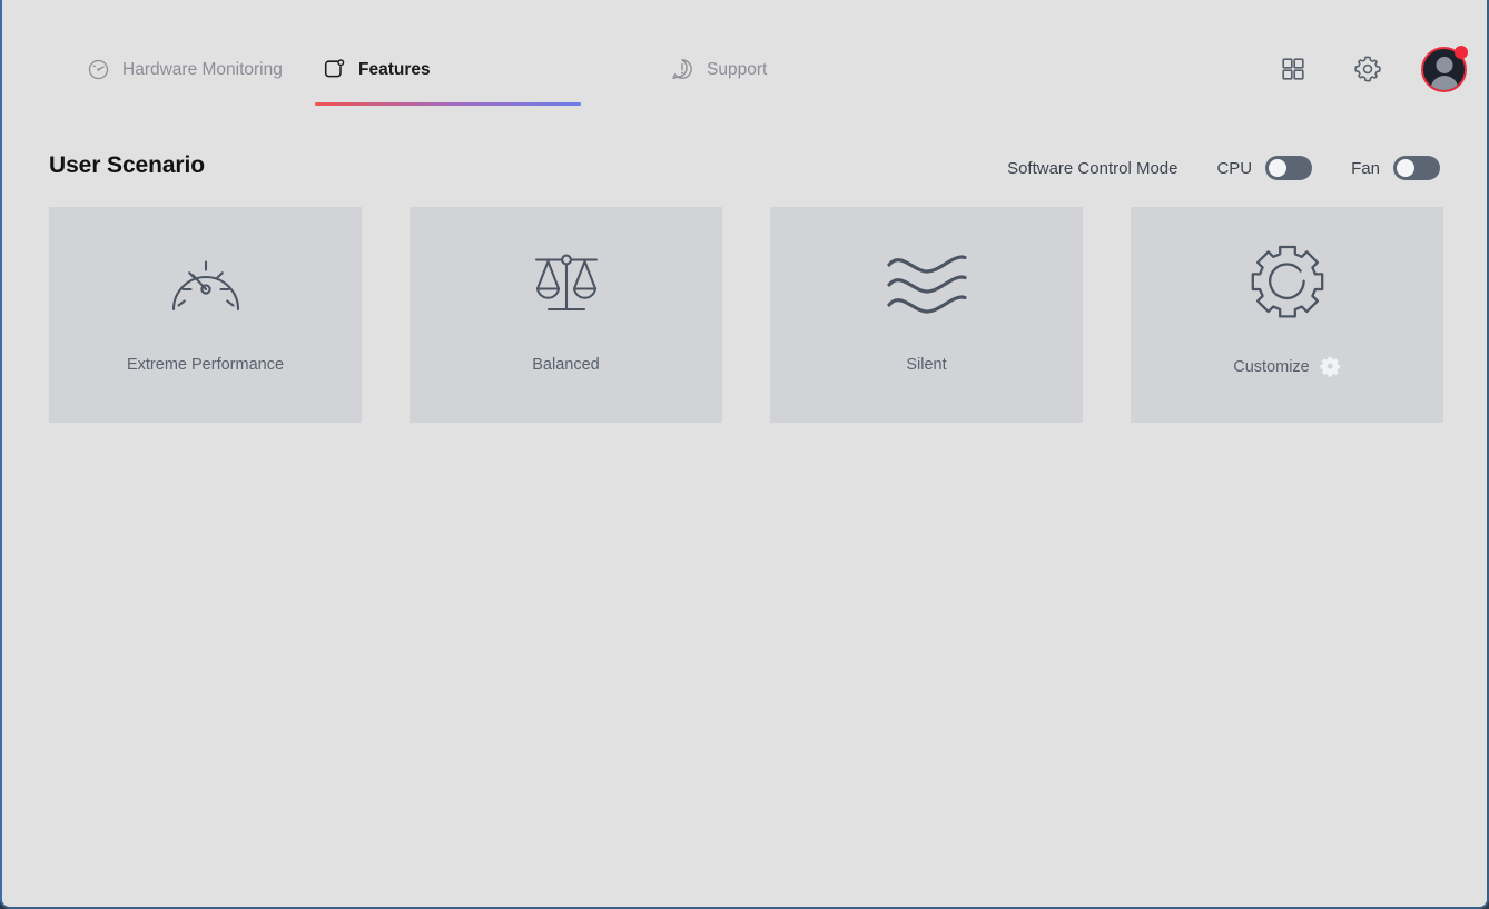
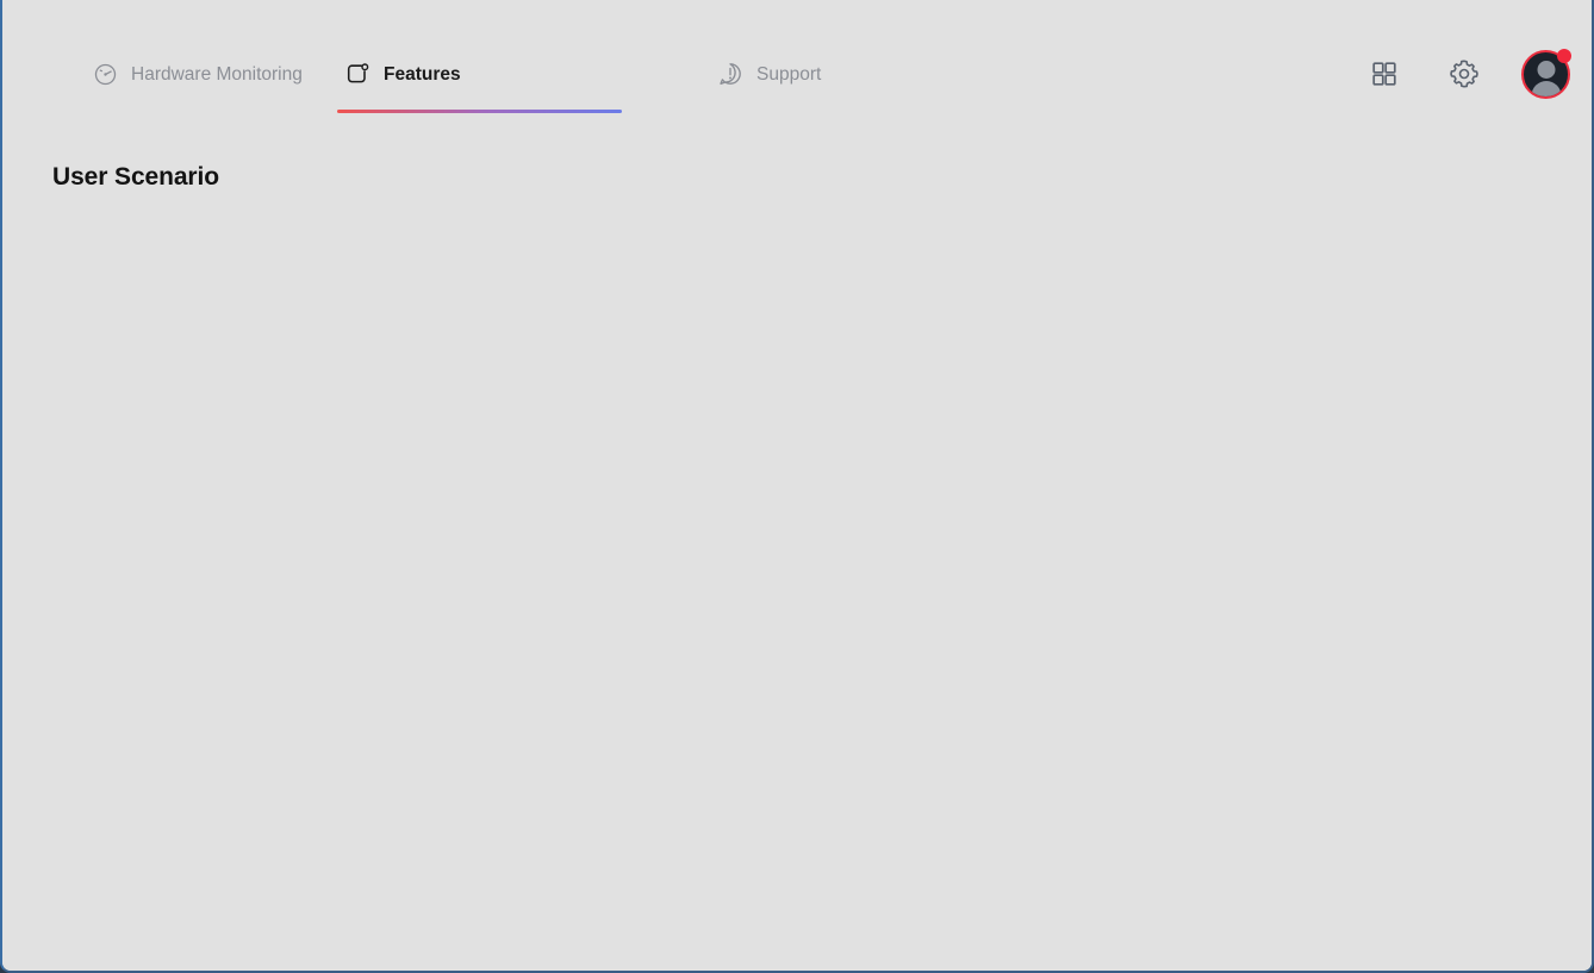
  Hardware Monitoring
  Features
  Support
  User Scenario
- Software Control Mode
- CPU
- Fan
- Extreme Performance
- Balanced
- Silent
- Customize
